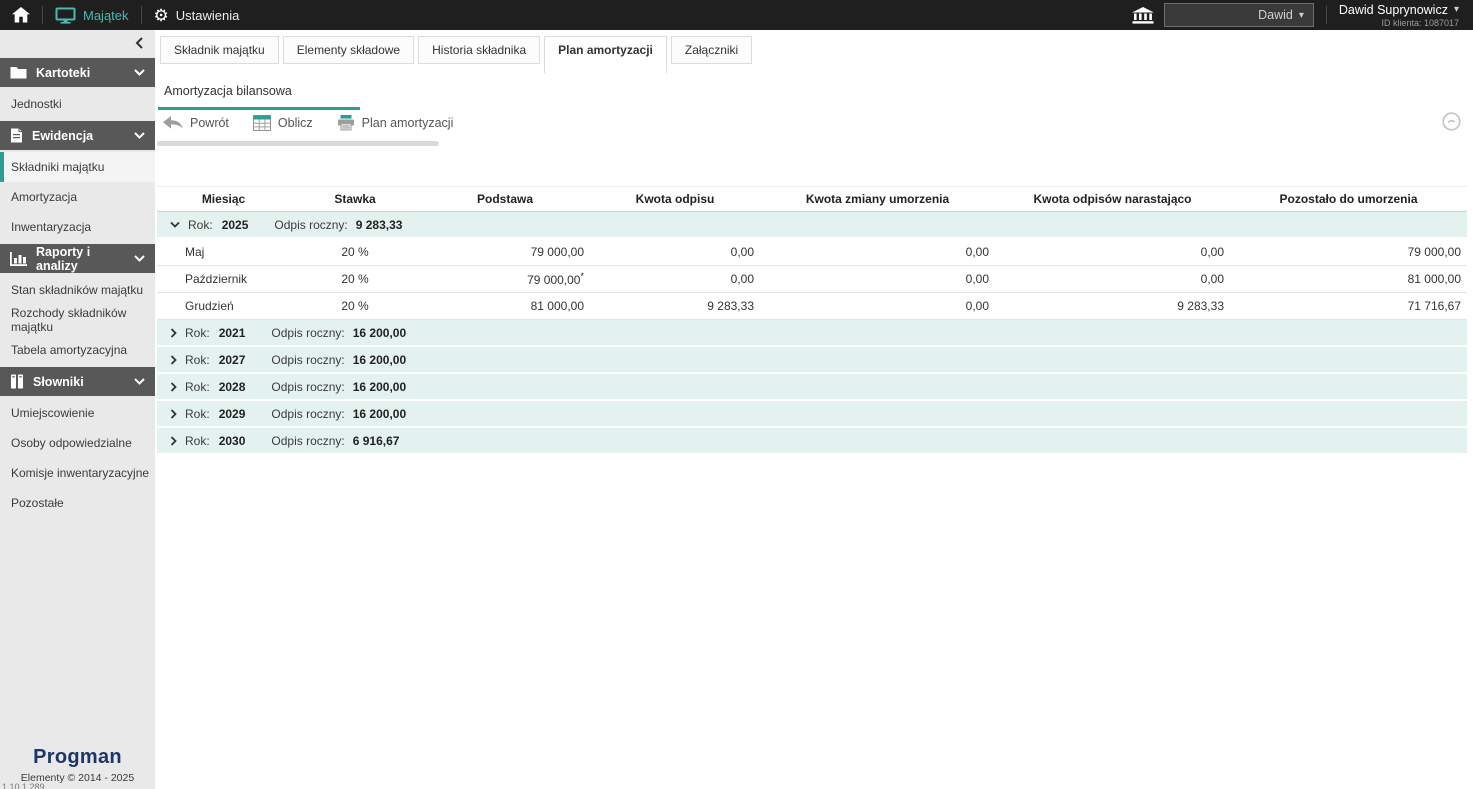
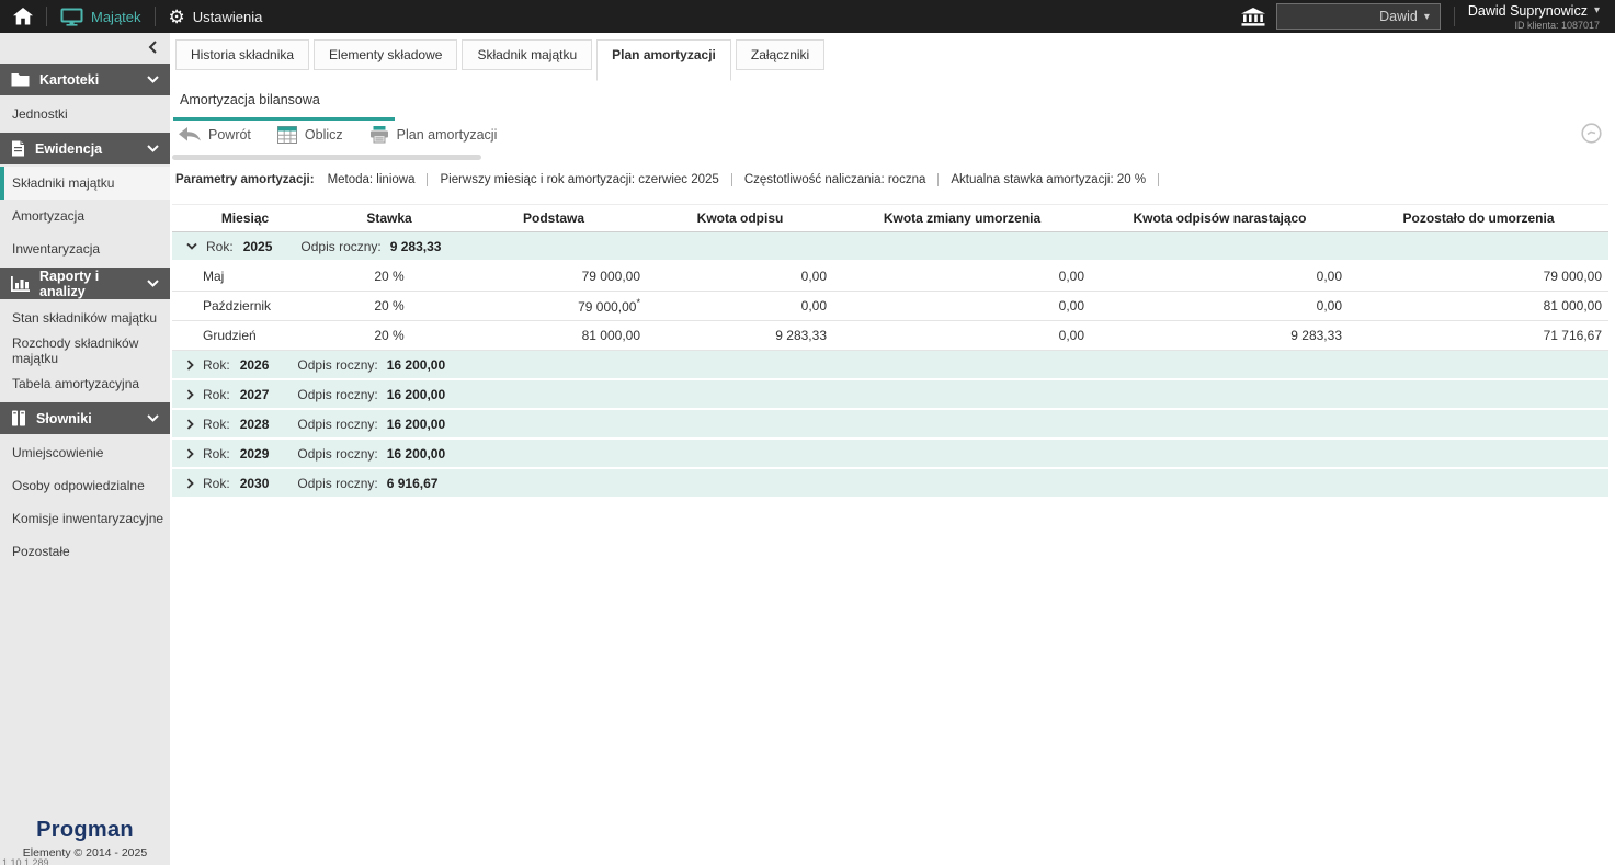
  Majątek
  ⚙
  Ustawienia
  Dawid
  ▾
  Dawid Suprynowicz
  ▾
  ID klienta: 1087017
  Kartoteki
  Jednostki
  Ewidencja
  Składniki majątku
  Amortyzacja
  Inwentaryzacja
  Raporty i analizy
  Stan składników majątku
  Rozchody składników majątku
  Tabela amortyzacyjna
  Słowniki
  Umiejscowienie
  Osoby odpowiedzialne
  Komisje inwentaryzacyjne
  Pozostałe
  Progman
  Elementy © 2014 - 2025
  1.10.1.289
- Składnik majątku
+ Historia składnika
  Elementy składowe
- Historia składnika
+ Składnik majątku
  Plan amortyzacji
  Załączniki
  Amortyzacja bilansowa
  Powrót
  Oblicz
  Plan amortyzacji
+ Parametry amortyzacji:
+ Metoda: liniowa
+ Pierwszy miesiąc i rok amortyzacji: czerwiec 2025
+ Częstotliwość naliczania: roczna
+ Aktualna stawka amortyzacji: 20 %
  Miesiąc
  Stawka
  Podstawa
  Kwota odpisu
  Kwota zmiany umorzenia
  Kwota odpisów narastająco
  Pozostało do umorzenia
  Rok:
  2025
  Odpis roczny:
  9 283,33
  Maj
  20 %
  79 000,00
  0,00
  0,00
  0,00
  79 000,00
  Październik
  20 %
  79 000,00*
  0,00
  0,00
  0,00
  81 000,00
  Grudzień
  20 %
  81 000,00
  9 283,33
  0,00
  9 283,33
  71 716,67
  Rok:
- 2021
+ 2026
  Odpis roczny:
  16 200,00
  Rok:
  2027
  Odpis roczny:
  16 200,00
  Rok:
  2028
  Odpis roczny:
  16 200,00
  Rok:
  2029
  Odpis roczny:
  16 200,00
  Rok:
  2030
  Odpis roczny:
  6 916,67
